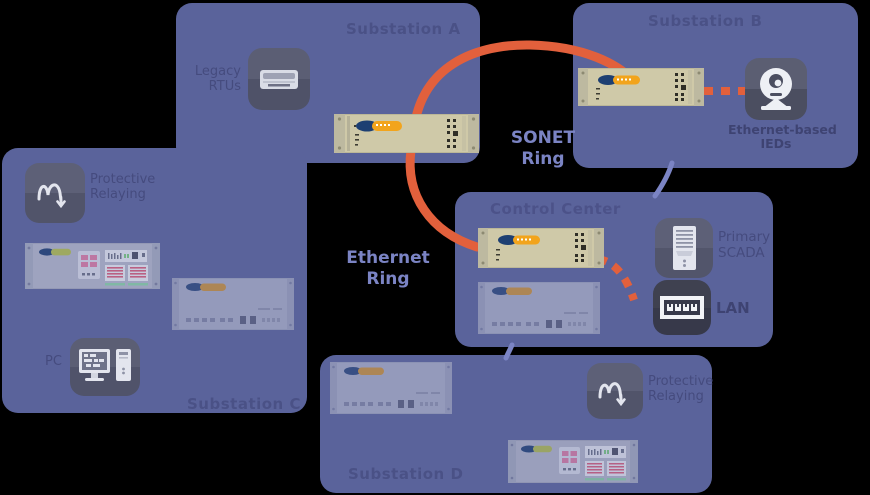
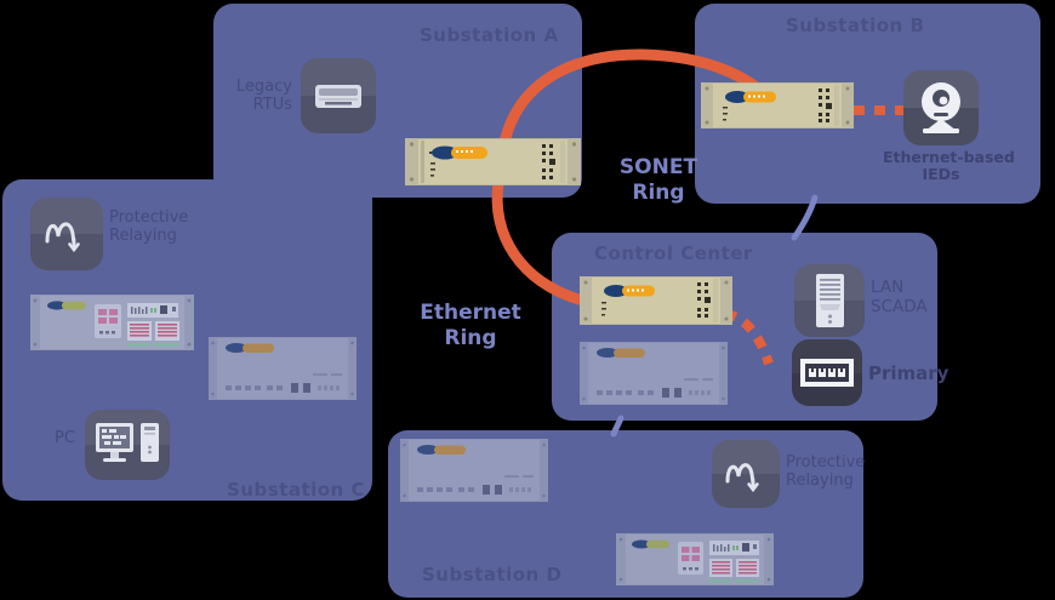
  Substation C
  SONET
  Ring
  Ethernet
  Ring
  Legacy
  RTUs
  Ethernet-based
  IEDs
  Protective
  Relaying
  PC
- Primary
+ LAN
  SCADA
- LAN
+ Primary
  Protective
  Relaying
